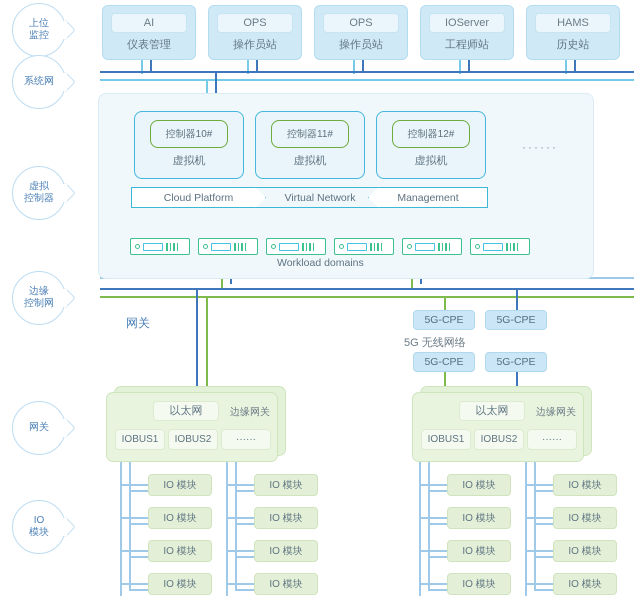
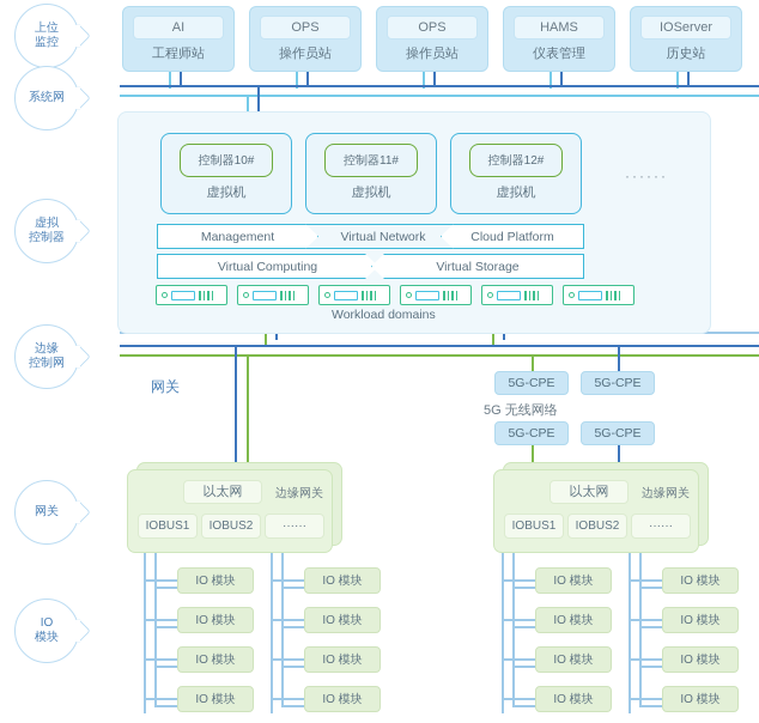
  上位
  监控
  系统网
  虚拟
  控制器
  边缘
  控制网
  网关
  IO
  模块
  AI
- 仪表管理
+ 工程师站
  OPS
  操作员站
  OPS
  操作员站
- IOServer
+ HAMS
- 工程师站
+ 仪表管理
- HAMS
+ IOServer
  历史站
  控制器10#
  虚拟机
  控制器11#
  虚拟机
  控制器12#
  虚拟机
  ······
- Cloud Platform
+ Management
  Virtual Network
- Management
+ Cloud Platform
+ Virtual Computing
+ Virtual Storage
  Workload domains
  网关
  5G-CPE
  5G-CPE
  5G 无线网络
  5G-CPE
  5G-CPE
  以太网
  边缘网关
  IOBUS1
  IOBUS2
  ······
  以太网
  边缘网关
  IOBUS1
  IOBUS2
  ······
  IO 模块
  IO 模块
  IO 模块
  IO 模块
  IO 模块
  IO 模块
  IO 模块
  IO 模块
  IO 模块
  IO 模块
  IO 模块
  IO 模块
  IO 模块
  IO 模块
  IO 模块
  IO 模块
